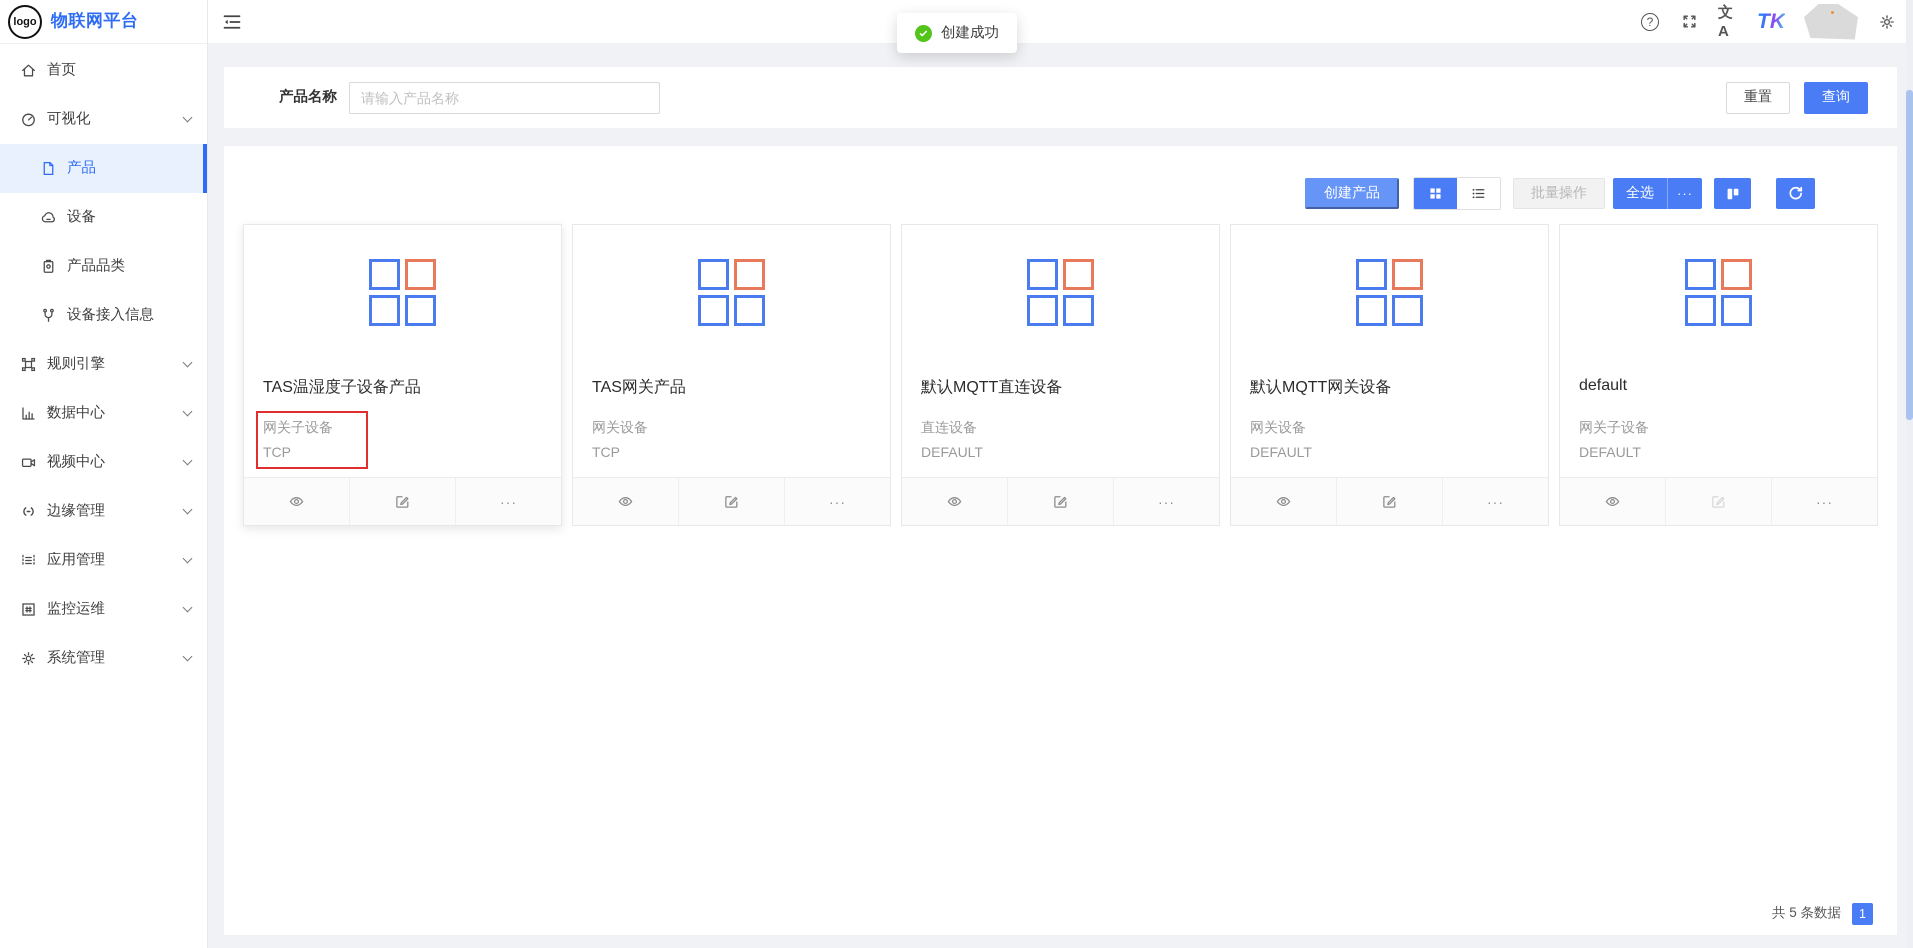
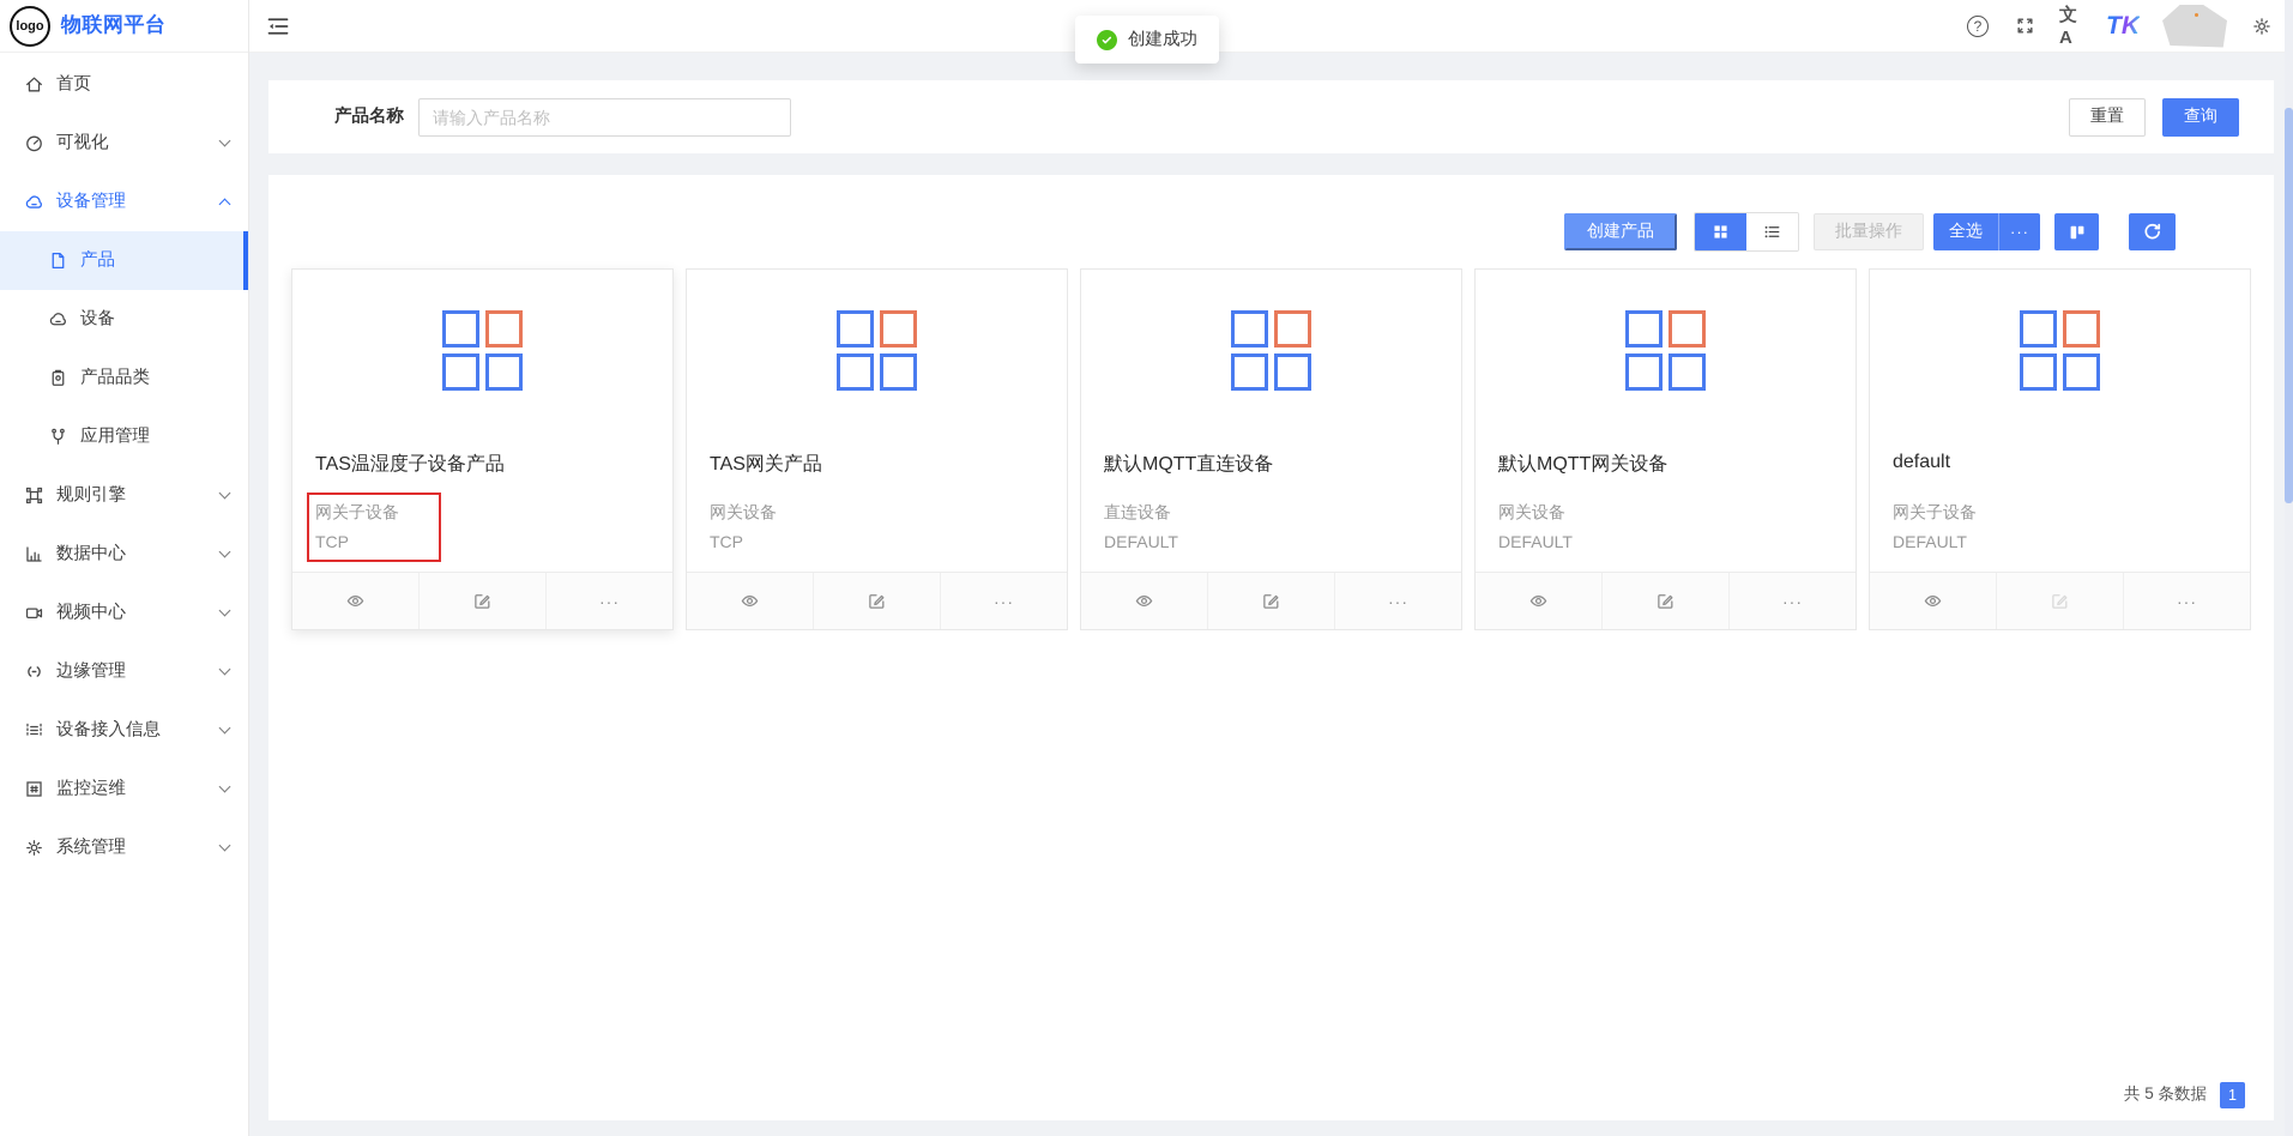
  logo
  物联网平台
  首页
  可视化
+ 设备管理
  产品
  设备
  产品品类
- 设备接入信息
+ 应用管理
  规则引擎
  数据中心
  视频中心
  边缘管理
- 应用管理
+ 设备接入信息
  监控运维
  系统管理
  ?
  文A
  TK
  创建成功
  产品名称
  请输入产品名称
  重置
  查询
  创建产品
  批量操作
  全选
  ···
  TAS温湿度子设备产品
  网关子设备
  TCP
  ···
  TAS网关产品
  网关设备
  TCP
  ···
  默认MQTT直连设备
  直连设备
  DEFAULT
  ···
  默认MQTT网关设备
  网关设备
  DEFAULT
  ···
  default
  网关子设备
  DEFAULT
  ···
  共 5 条数据
  1
